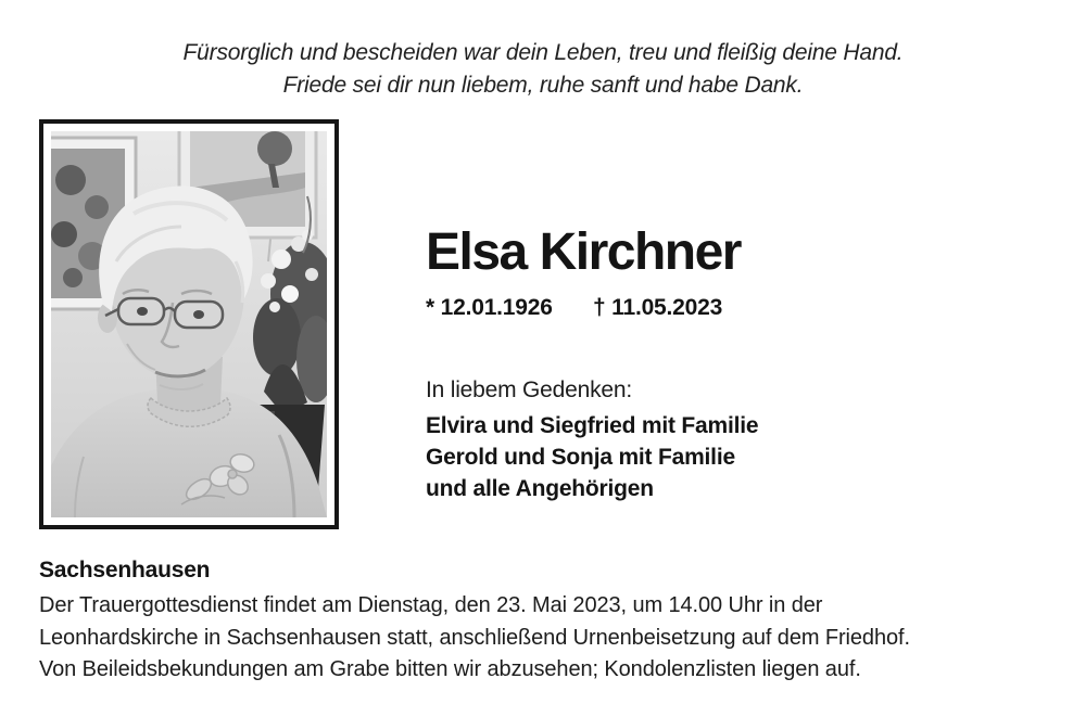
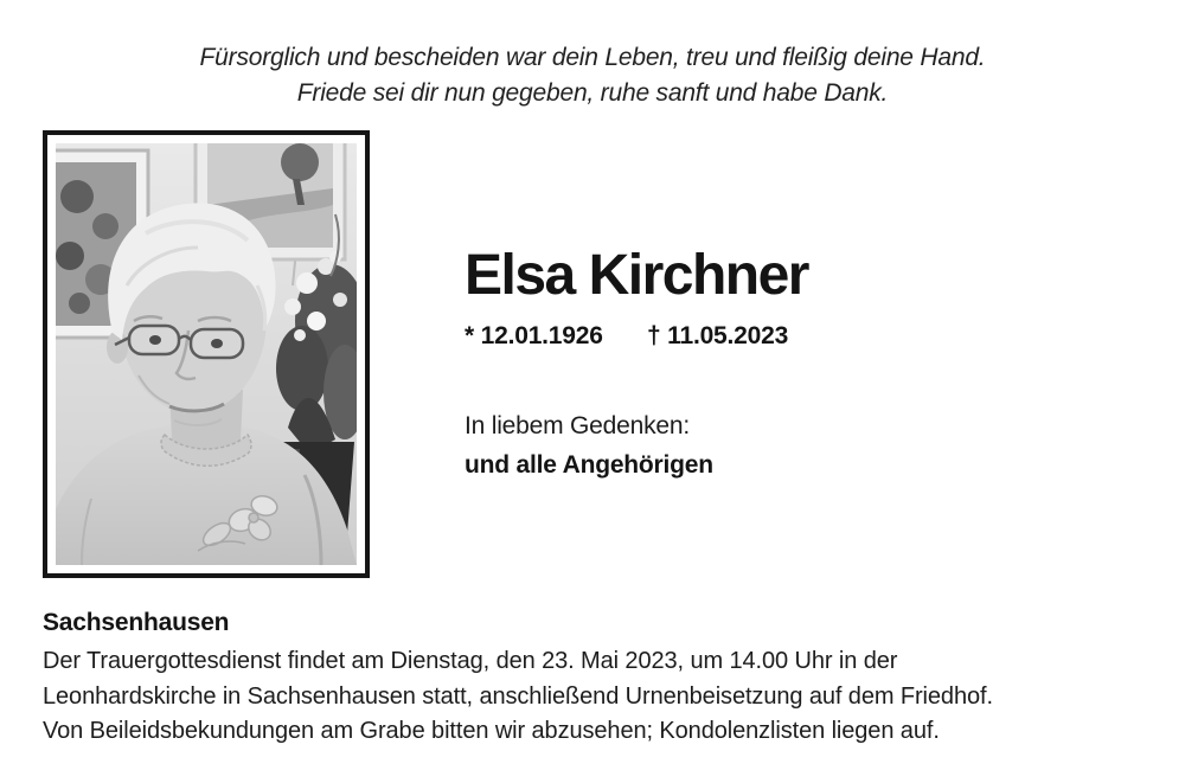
  Fürsorglich und bescheiden war dein Leben, treu und fleißig deine Hand.
- Friede sei dir nun liebem, ruhe sanft und habe Dank.
+ Friede sei dir nun gegeben, ruhe sanft und habe Dank.
  Elsa Kirchner
  * 12.01.1926 † 11.05.2023
  In liebem Gedenken:
- Elvira und Siegfried mit Familie
- Gerold und Sonja mit Familie
  und alle Angehörigen
  Sachsenhausen
  Der Trauergottesdienst findet am Dienstag, den 23. Mai 2023, um 14.00 Uhr in der
  Leonhardskirche in Sachsenhausen statt, anschließend Urnenbeisetzung auf dem Friedhof.
  Von Beileidsbekundungen am Grabe bitten wir abzusehen; Kondolenzlisten liegen auf.
